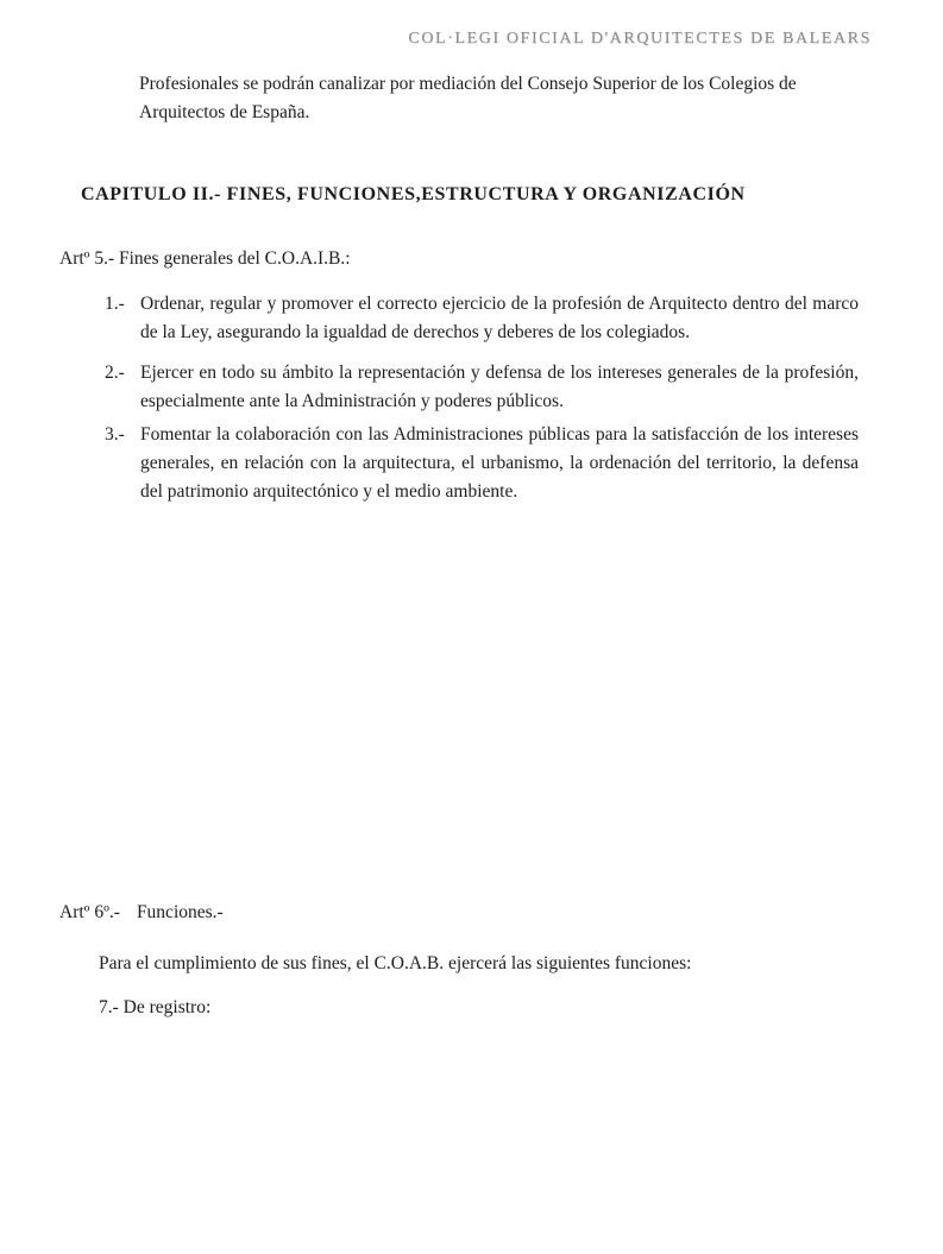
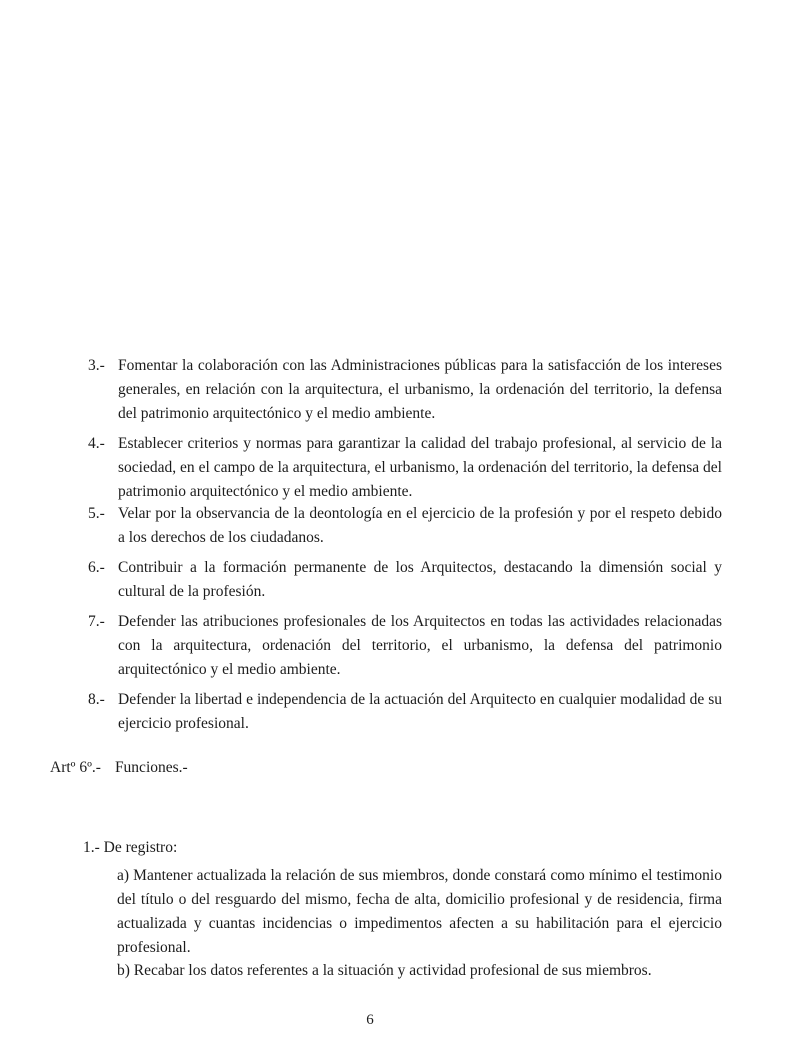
- COL·LEGI OFICIAL D'ARQUITECTES DE BALEARS
- Profesionales se podrán canalizar por mediación del Consejo Superior de los Colegios de Arquitectos de España.
- CAPITULO II.- FINES, FUNCIONES,ESTRUCTURA Y ORGANIZACIÓN
- Artº 5.- Fines generales del C.O.A.I.B.:
- 1.-
- Ordenar, regular y promover el correcto ejercicio de la profesión de Arquitecto dentro del marco de la Ley, asegurando la igualdad de derechos y deberes de los colegiados.
- 2.-
- Ejercer en todo su ámbito la representación y defensa de los intereses generales de la profesión, especialmente ante la Administración y poderes públicos.
  3.-
  Fomentar la colaboración con las Administraciones públicas para la satisfacción de los intereses generales, en relación con la arquitectura, el urbanismo, la ordenación del territorio, la defensa del patrimonio arquitectónico y el medio ambiente.
+ 4.-
+ Establecer criterios y normas para garantizar la calidad del trabajo profesional, al servicio de la sociedad, en el campo de la arquitectura, el urbanismo, la ordenación del territorio, la defensa del patrimonio arquitectónico y el medio ambiente.
+ 5.-
+ Velar por la observancia de la deontología en el ejercicio de la profesión y por el respeto debido a los derechos de los ciudadanos.
+ 6.-
+ Contribuir a la formación permanente de los Arquitectos, destacando la dimensión social y cultural de la profesión.
+ 7.-
+ Defender las atribuciones profesionales de los Arquitectos en todas las actividades relacionadas con la arquitectura, ordenación del territorio, el urbanismo, la defensa del patrimonio arquitectónico y el medio ambiente.
+ 8.-
+ Defender la libertad e independencia de la actuación del Arquitecto en cualquier modalidad de su ejercicio profesional.
  Artº 6º.- Funciones.-
- Para el cumplimiento de sus fines, el C.O.A.B. ejercerá las siguientes funciones:
- 7.- De registro:
+ 1.- De registro:
+ a) Mantener actualizada la relación de sus miembros, donde constará como mínimo el testimonio del título o del resguardo del mismo, fecha de alta, domicilio profesional y de residencia, firma actualizada y cuantas incidencias o impedimentos afecten a su habilitación para el ejercicio profesional.
+ b) Recabar los datos referentes a la situación y actividad profesional de sus miembros.
+ 6
